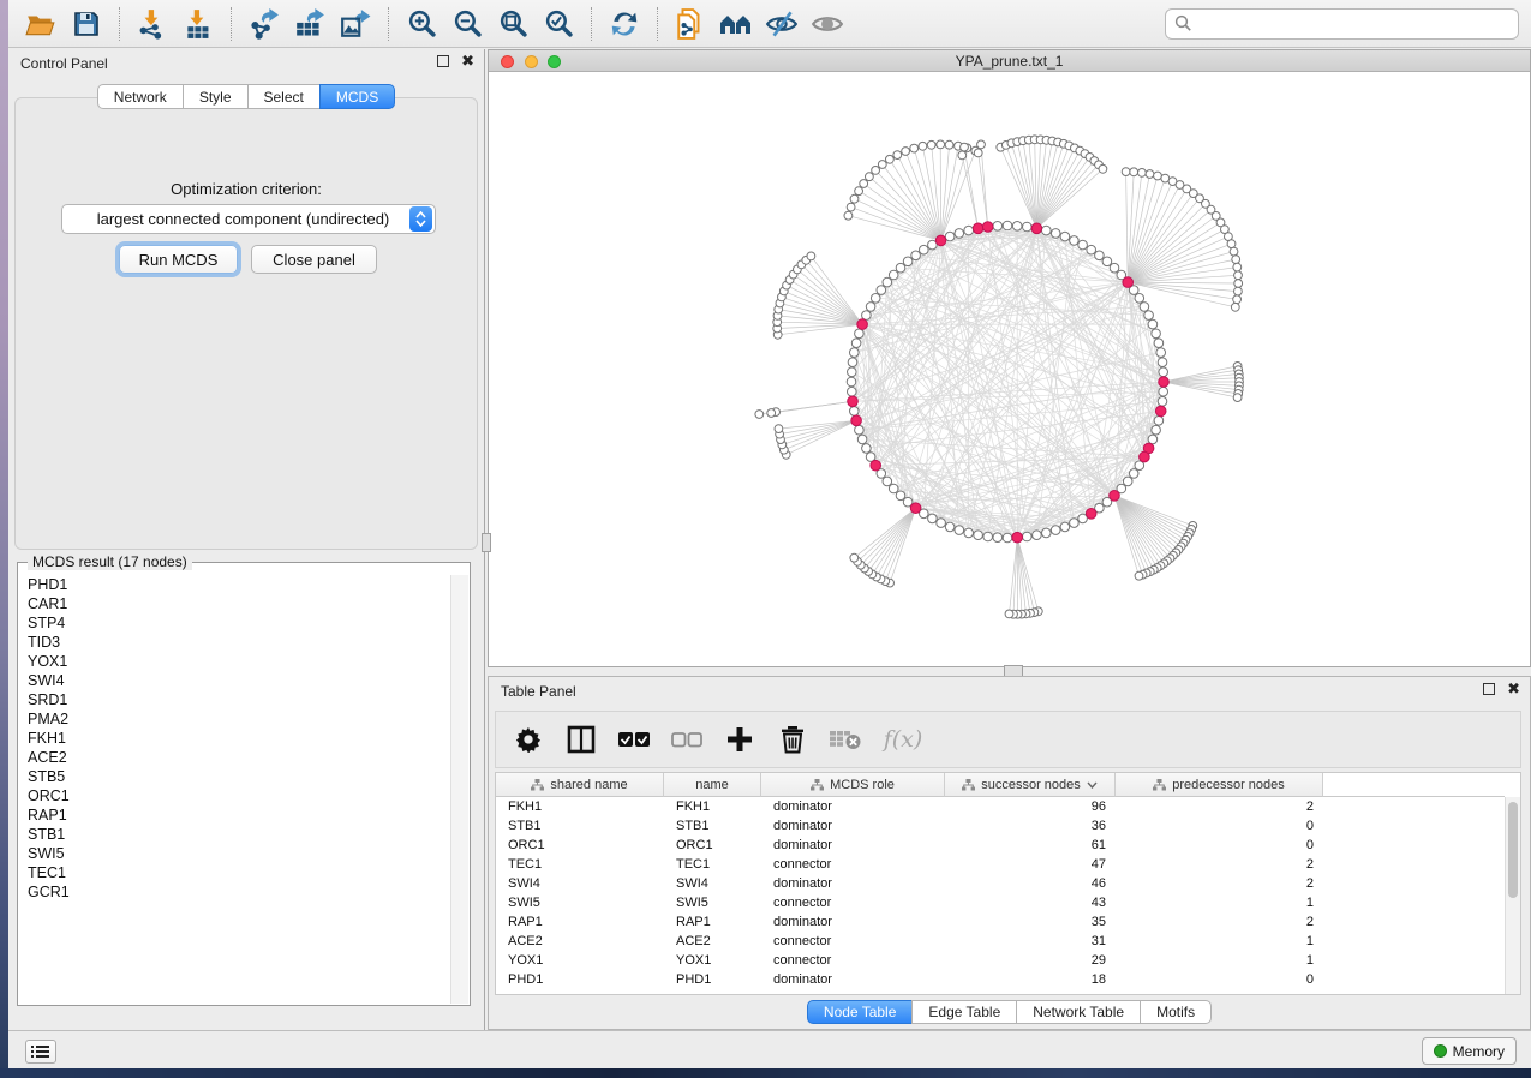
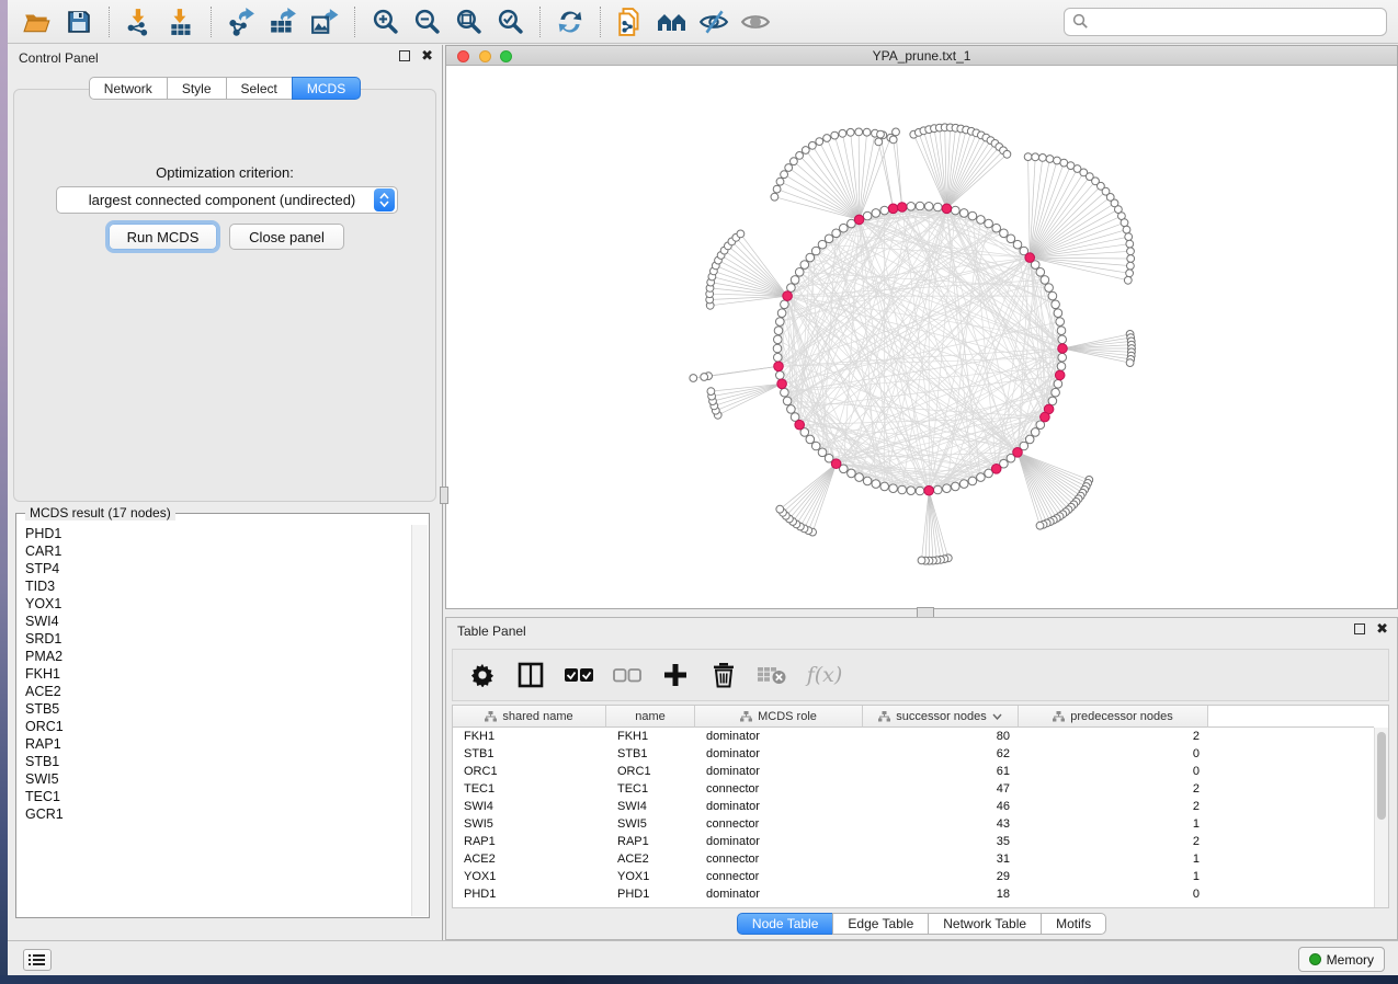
  Control Panel
  ✖
  Network
  Style
  Select
  MCDS
  Optimization criterion:
  largest connected component (undirected)
  Run MCDS
  Close panel
  MCDS result (17 nodes)
  PHD1
  CAR1
  STP4
  TID3
  YOX1
  SWI4
  SRD1
  PMA2
  FKH1
  ACE2
  STB5
  ORC1
  RAP1
  STB1
  SWI5
  TEC1
  GCR1
  YPA_prune.txt_1
  Table Panel
  ✖
  f(x)
  shared name
  name
  MCDS role
  successor nodes
  predecessor nodes
  FKH1
  FKH1
  dominator
- 96
+ 80
  2
  STB1
  STB1
  dominator
- 36
+ 62
  0
  ORC1
  ORC1
  dominator
  61
  0
  TEC1
  TEC1
  connector
  47
  2
  SWI4
  SWI4
  dominator
  46
  2
  SWI5
  SWI5
  connector
  43
  1
  RAP1
  RAP1
  dominator
  35
  2
  ACE2
  ACE2
  connector
  31
  1
  YOX1
  YOX1
  connector
  29
  1
  PHD1
  PHD1
  dominator
  18
  0
  Node Table
  Edge Table
  Network Table
  Motifs
  Memory
